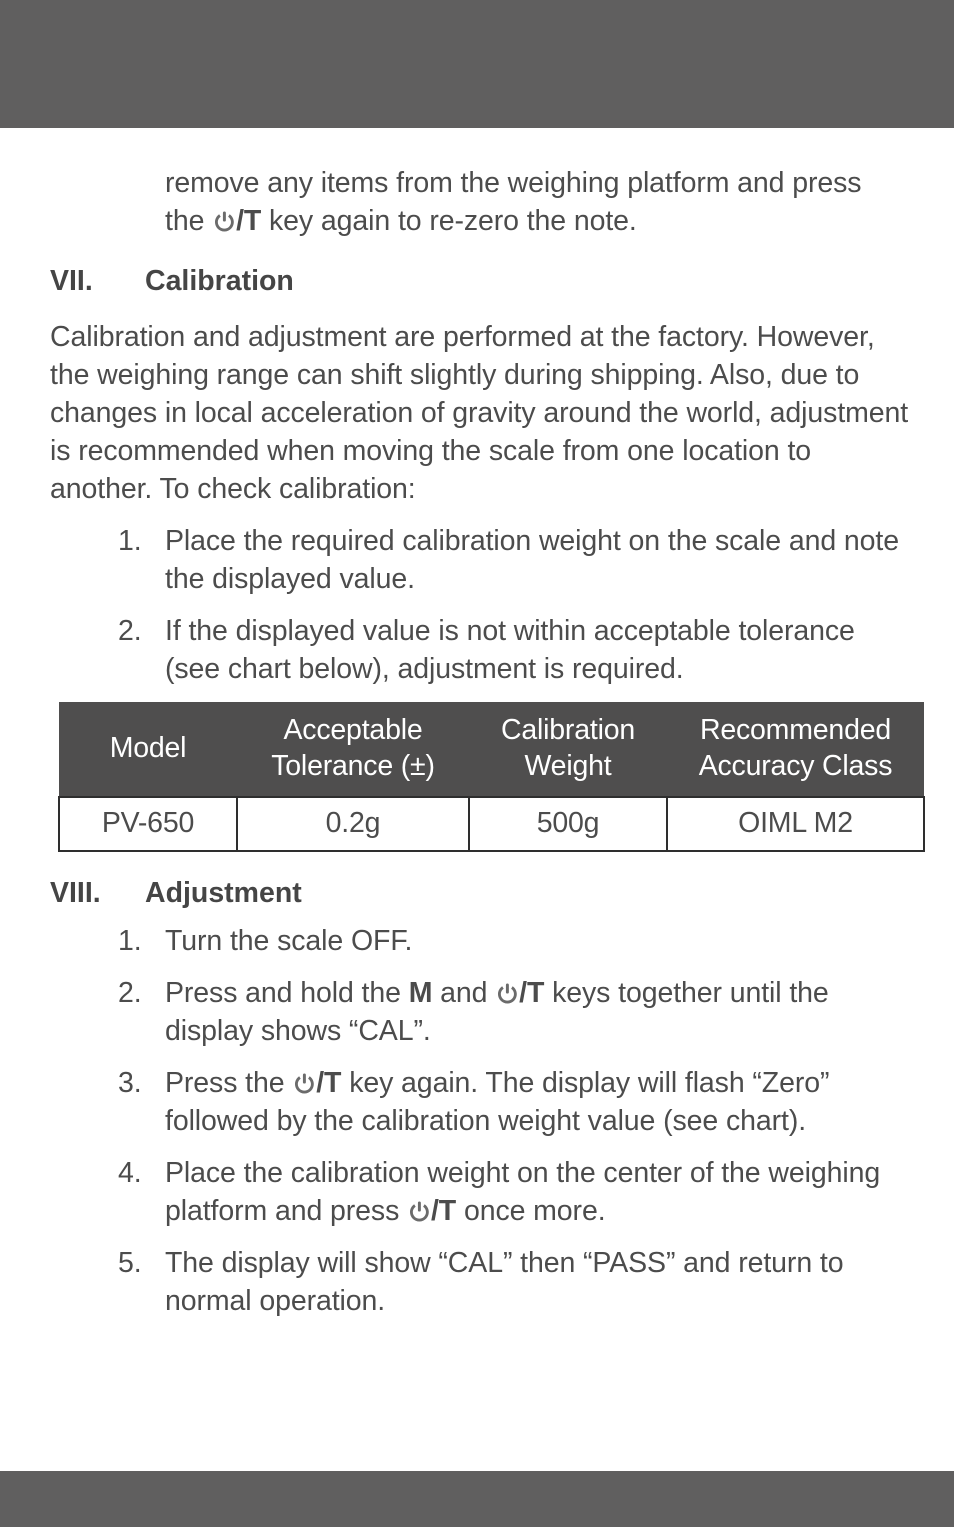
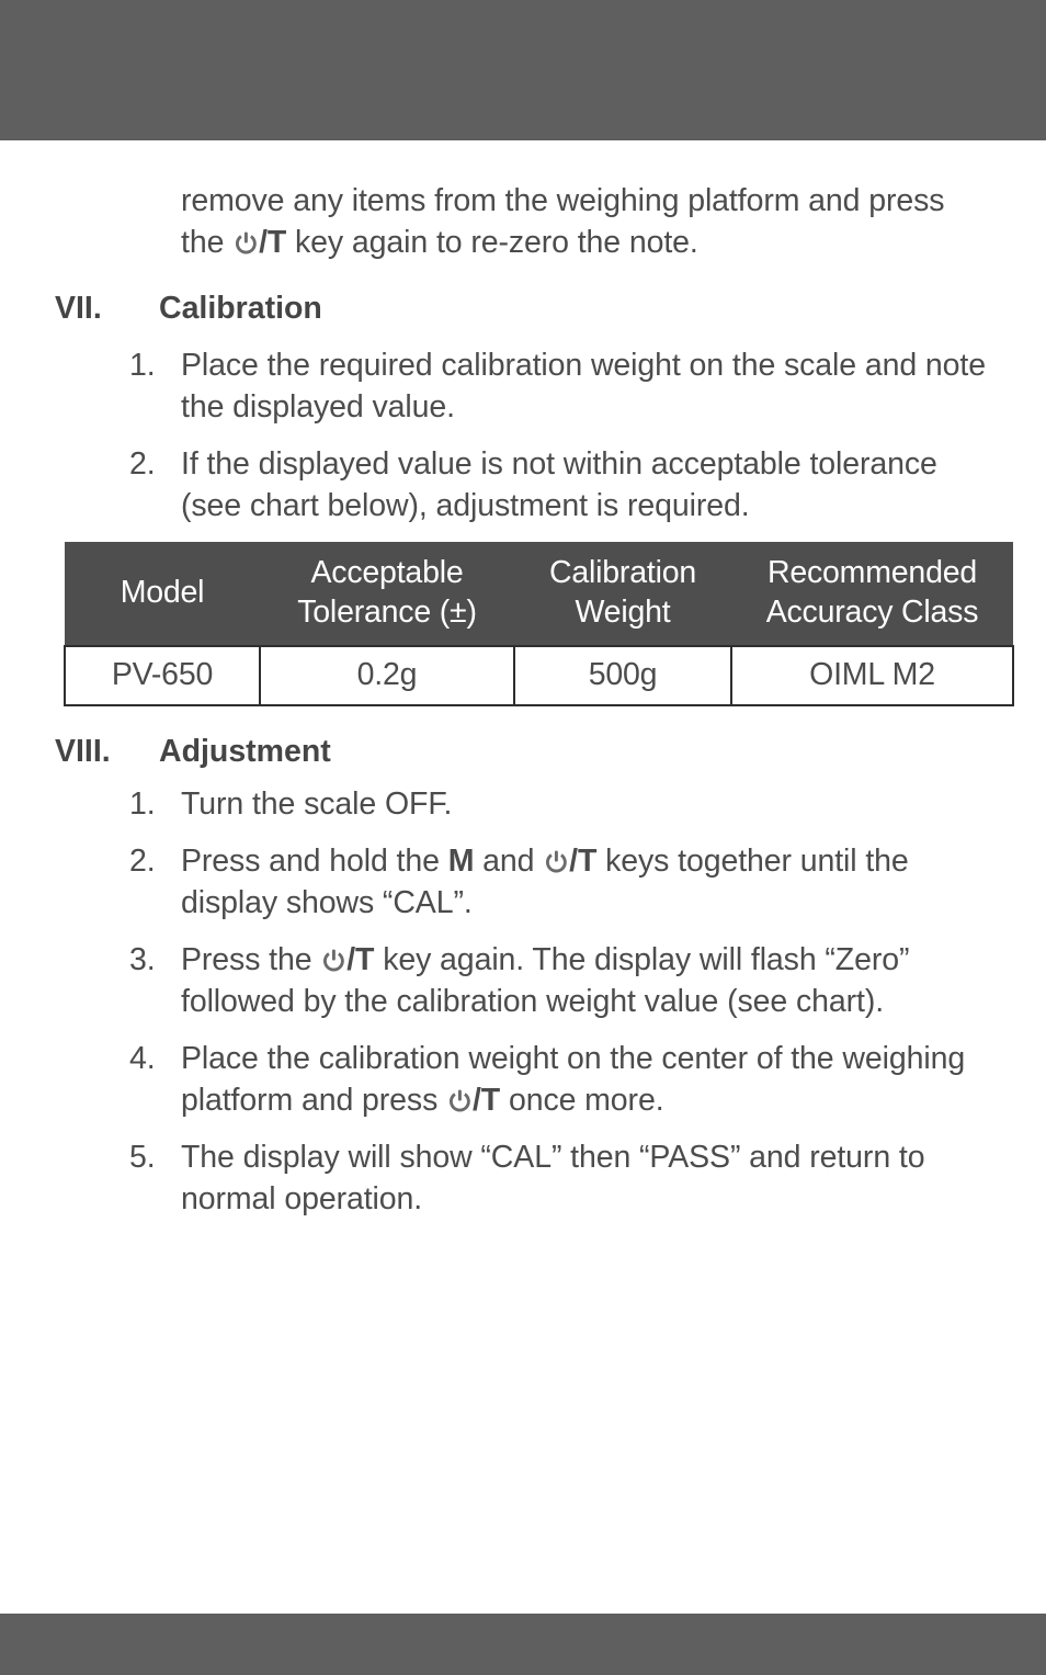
  remove any items from the weighing platform and press the /T key again to re-zero the note.
  VII.
  Calibration
- Calibration and adjustment are performed at the factory. However, the weighing range can shift slightly during shipping. Also, due to changes in local acceleration of gravity around the world, adjustment is recommended when moving the scale from one location to another. To check calibration:
  1.
  Place the required calibration weight on the scale and note the displayed value.
  2.
  If the displayed value is not within acceptable tolerance (see chart below), adjustment is required.
  Model	Acceptable Tolerance (±)	Calibration Weight	Recommended Accuracy Class
  PV-650	0.2g	500g	OIML M2
  VIII.
  Adjustment
  1.
  Turn the scale OFF.
  2.
  Press and hold the M and /T keys together until the display shows “CAL”.
  3.
  Press the /T key again. The display will flash “Zero” followed by the calibration weight value (see chart).
  4.
  Place the calibration weight on the center of the weighing platform and press /T once more.
  5.
  The display will show “CAL” then “PASS” and return to normal operation.
